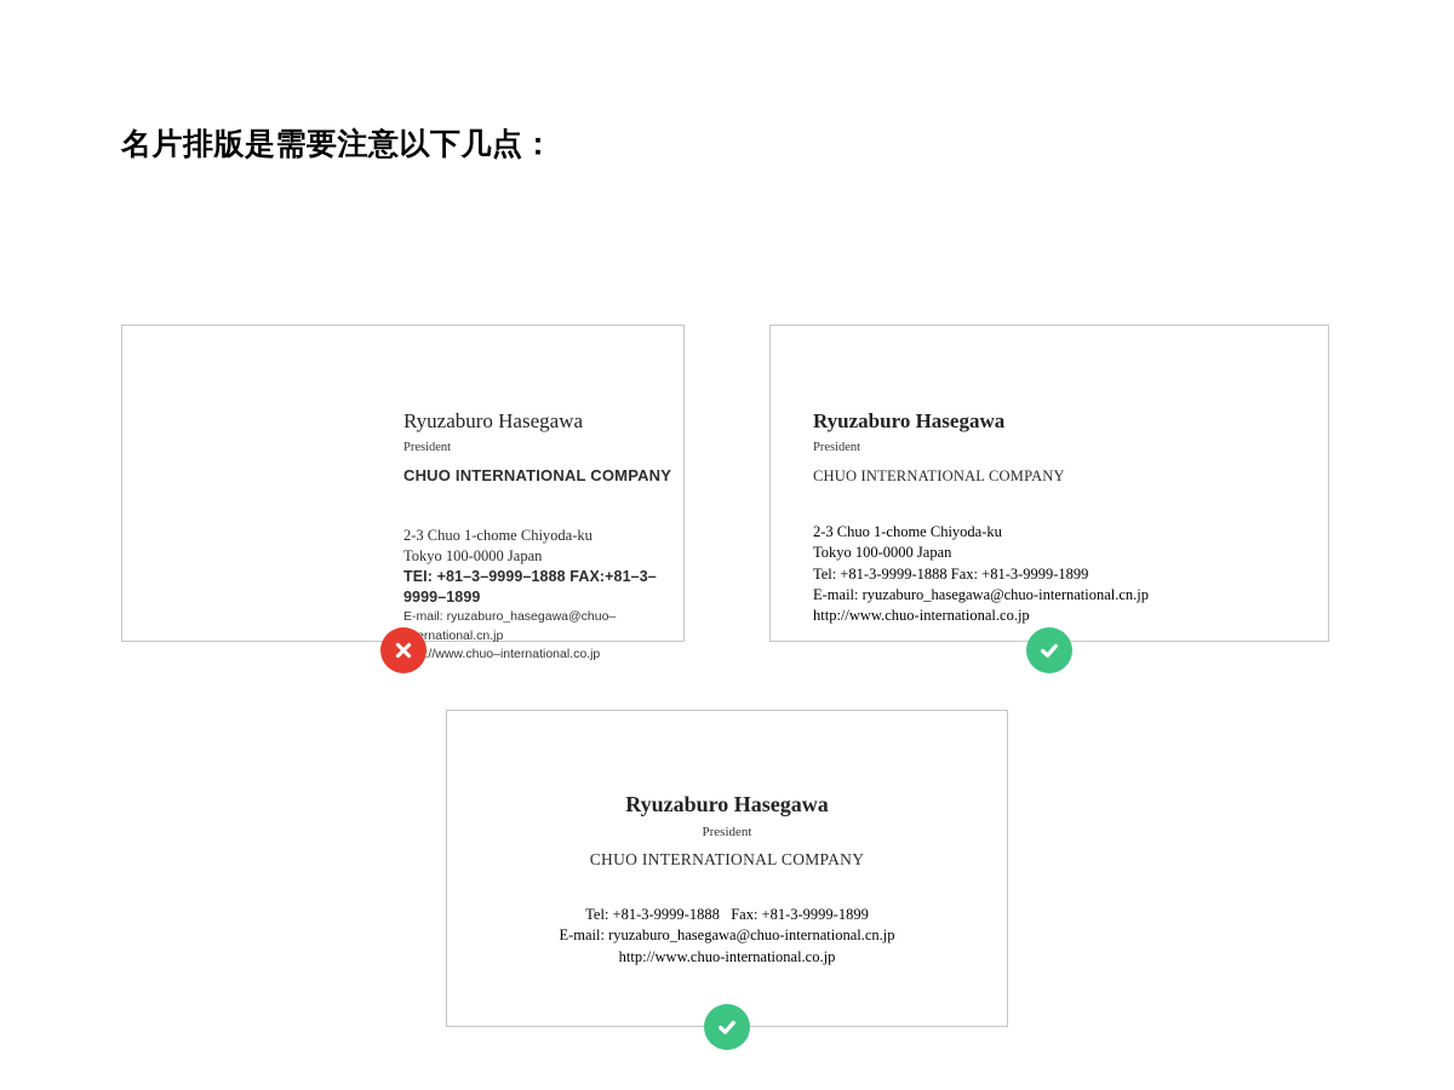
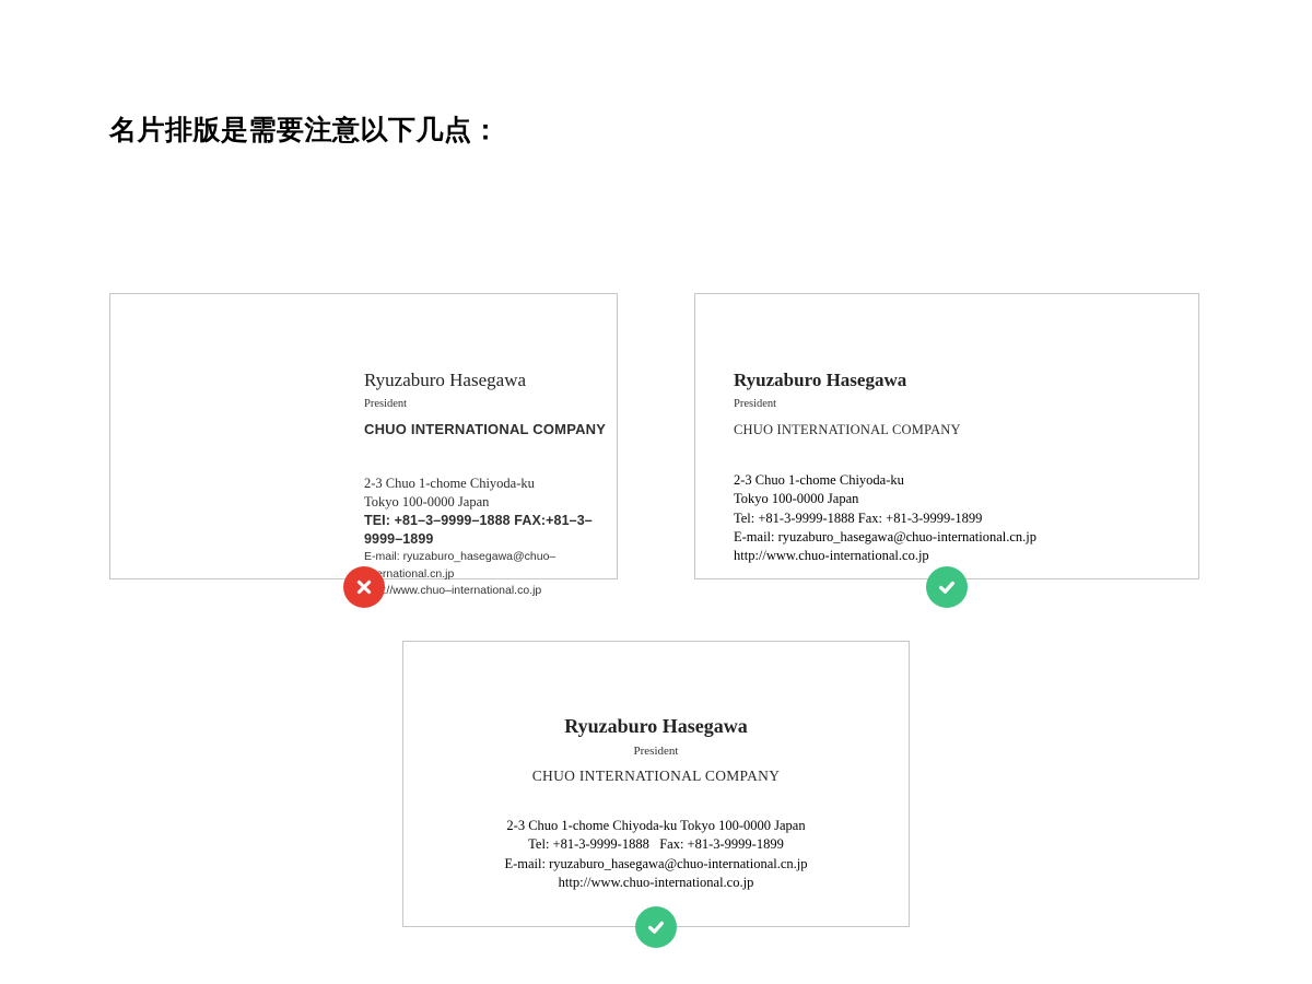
  名片排版是需要注意以下几点：
  Ryuzaburo Hasegawa
  President
  CHUO INTERNATIONAL COMPANY
  2-3 Chuo 1-chome Chiyoda-ku
  Tokyo 100-0000 Japan
  TEI: +81–3–9999–1888 FAX:+81–3–9999–1899
  E-mail: ryuzaburo_hasegawa@chuo–rnational.cn.jp
  ://www.chuo–international.co.jp
  Ryuzaburo Hasegawa
  President
  CHUO INTERNATIONAL COMPANY
  2-3 Chuo 1-chome Chiyoda-ku
  Tokyo 100-0000 Japan
  Tel: +81-3-9999-1888 Fax: +81-3-9999-1899
  E-mail: ryuzaburo_hasegawa@chuo-international.cn.jp
  http://www.chuo-international.co.jp
  Ryuzaburo Hasegawa
  President
  CHUO INTERNATIONAL COMPANY
+ 2-3 Chuo 1-chome Chiyoda-ku Tokyo 100-0000 Japan
  Tel: +81-3-9999-1888 Fax: +81-3-9999-1899
  E-mail: ryuzaburo_hasegawa@chuo-international.cn.jp
  http://www.chuo-international.co.jp
